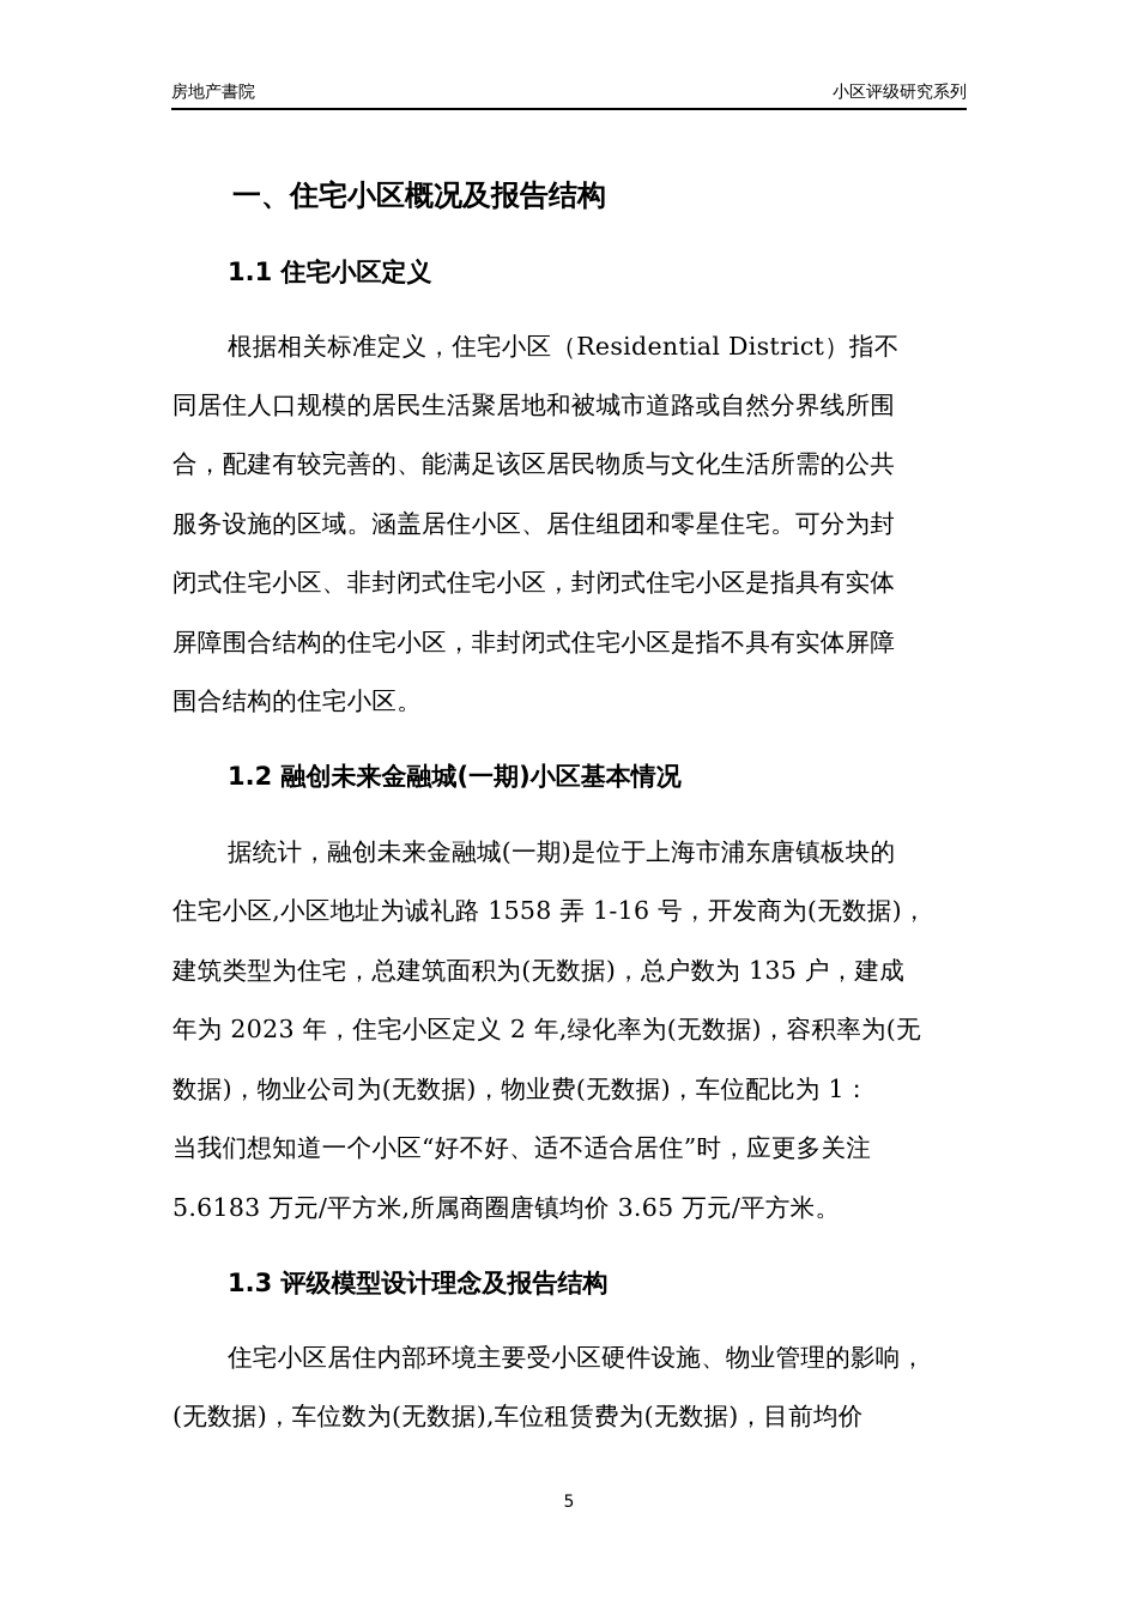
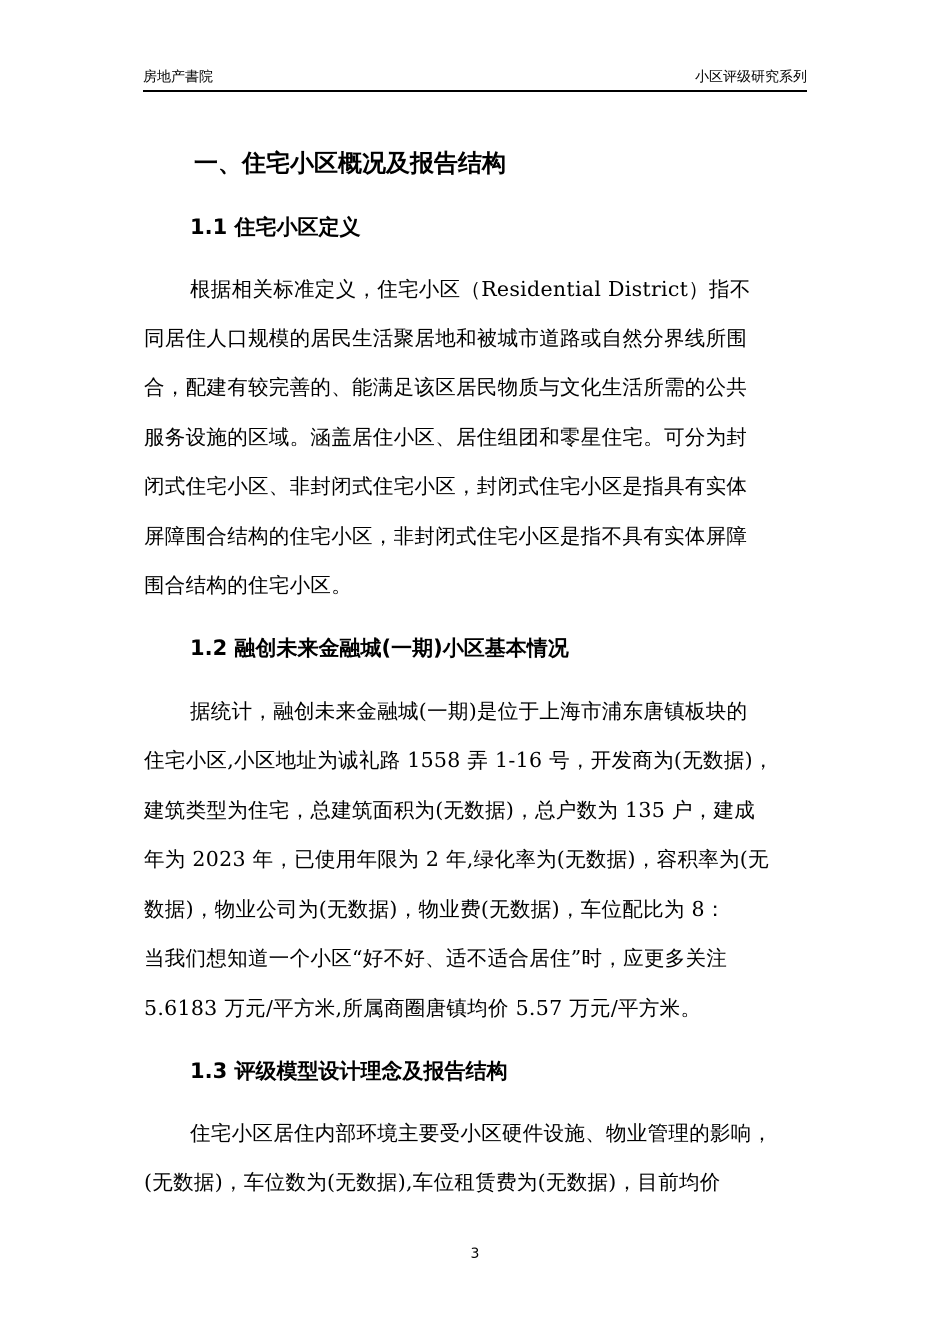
  房地产書院
  小区评级研究系列
  一、住宅小区概况及报告结构
  1.1 住宅小区定义
  根据相关标准定义，住宅小区（Residential District）指不
  同居住人口规模的居民生活聚居地和被城市道路或自然分界线所围
  合，配建有较完善的、能满足该区居民物质与文化生活所需的公共
  服务设施的区域。涵盖居住小区、居住组团和零星住宅。可分为封
  闭式住宅小区、非封闭式住宅小区，封闭式住宅小区是指具有实体
  屏障围合结构的住宅小区，非封闭式住宅小区是指不具有实体屏障
  围合结构的住宅小区。
  1.2 融创未来金融城(一期)小区基本情况
  据统计，融创未来金融城(一期)是位于上海市浦东唐镇板块的
  住宅小区,小区地址为诚礼路 1558 弄 1-16 号，开发商为(无数据)，
  建筑类型为住宅，总建筑面积为(无数据)，总户数为 135 户，建成
- 年为 2023 年，住宅小区定义 2 年,绿化率为(无数据)，容积率为(无
+ 年为 2023 年，已使用年限为 2 年,绿化率为(无数据)，容积率为(无
- 数据)，物业公司为(无数据)，物业费(无数据)，车位配比为 1：
+ 数据)，物业公司为(无数据)，物业费(无数据)，车位配比为 8：
  当我们想知道一个小区“好不好、适不适合居住”时，应更多关注
- 5.6183 万元/平方米,所属商圈唐镇均价 3.65 万元/平方米。
+ 5.6183 万元/平方米,所属商圈唐镇均价 5.57 万元/平方米。
  1.3 评级模型设计理念及报告结构
  住宅小区居住内部环境主要受小区硬件设施、物业管理的影响，
  (无数据)，车位数为(无数据),车位租赁费为(无数据)，目前均价
- 5
+ 3
